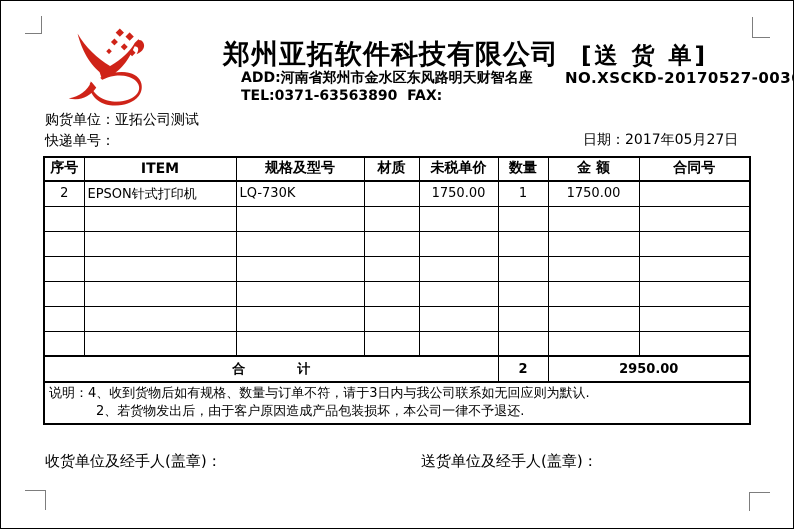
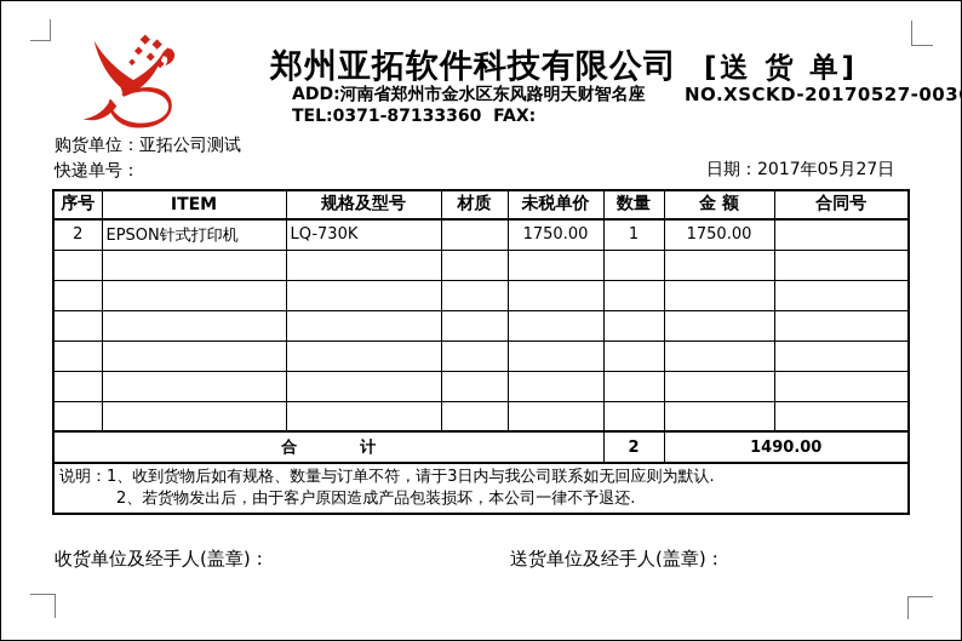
  郑州亚拓软件科技有限公司
  [送 货 单]
  ADD:河南省郑州市金水区东风路明天财智名座
  NO.XSCKD-20170527-003
- TEL:0371-63563890 FAX:
+ TEL:0371-87133360 FAX:
  购货单位：亚拓公司测试
  快递单号：
  日期：2017年05月27日
  序号	ITEM	规格及型号	材质	未税单价	数量	金 额	合同号
  2	EPSON针式打印机	LQ-730K		1750.00	1	1750.00
- 合 计	2	2950.00
+ 合 计	2	1490.00
- 说明：4、收到货物后如有规格、数量与订单不符，请于3日内与我公司联系如无回应则为默认. 2、若货物发出后，由于客户原因造成产品包装损坏，本公司一律不予退还.
+ 说明：1、收到货物后如有规格、数量与订单不符，请于3日内与我公司联系如无回应则为默认. 2、若货物发出后，由于客户原因造成产品包装损坏，本公司一律不予退还.
  收货单位及经手人(盖章)：
  送货单位及经手人(盖章)：
